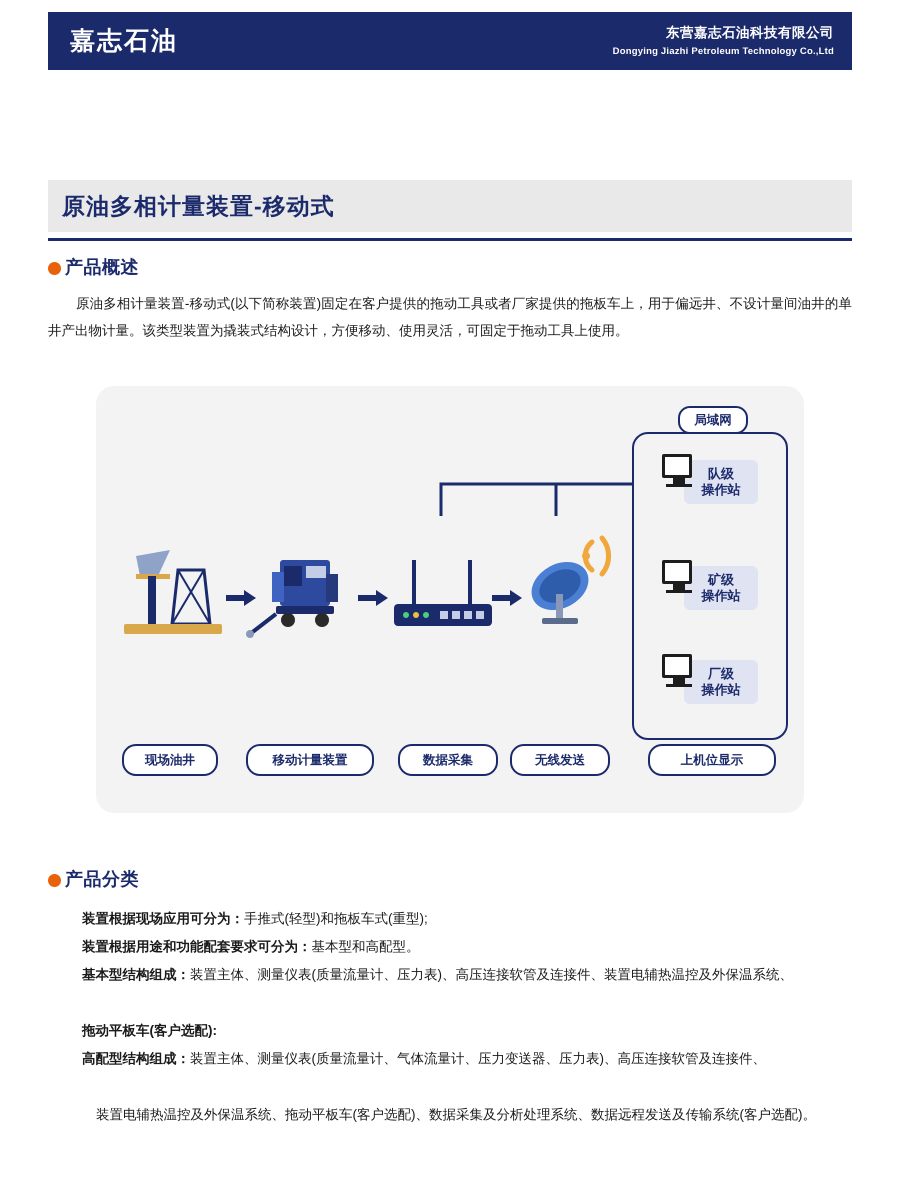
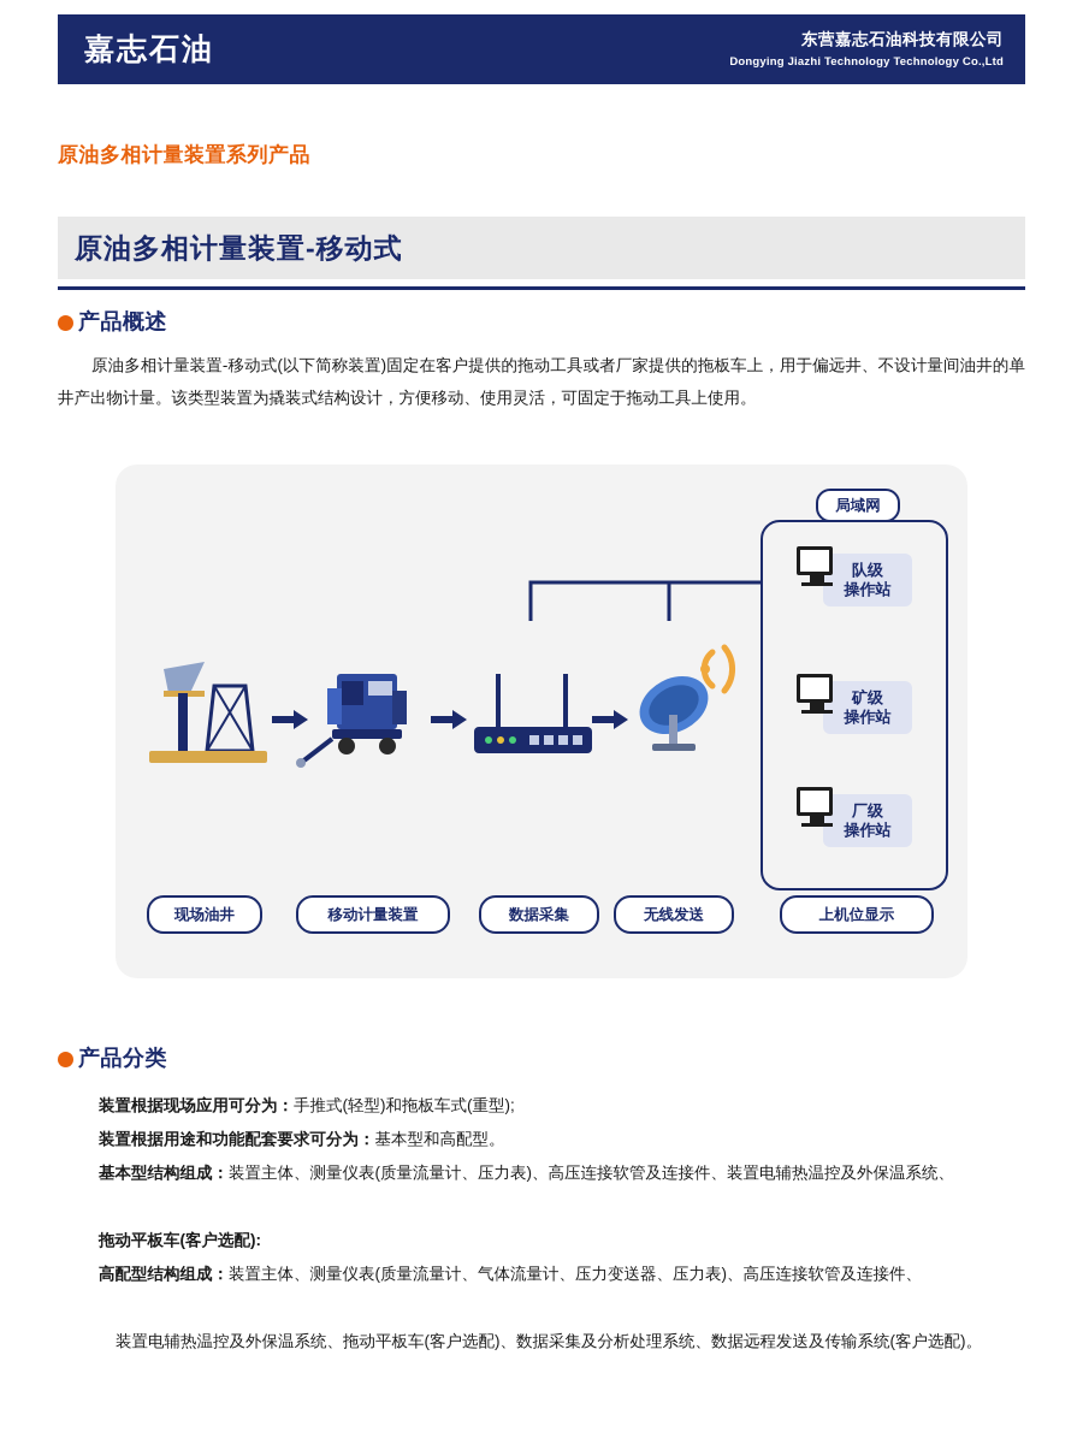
  嘉志石油
  东营嘉志石油科技有限公司
- Dongying Jiazhi Petroleum Technology Co.,Ltd
+ Dongying Jiazhi Technology Technology Co.,Ltd
+ 原油多相计量装置系列产品
  原油多相计量装置-移动式
  产品概述
  原油多相计量装置-移动式(以下简称装置)固定在客户提供的拖动工具或者厂家提供的拖板车上，用于偏远井、不设计量间油井的单井产出物计量。该类型装置为撬装式结构设计，方便移动、使用灵活，可固定于拖动工具上使用。
  局域网
  队级
  操作站
  矿级
  操作站
  厂级
  操作站
  现场油井
  移动计量装置
  数据采集
  无线发送
  上机位显示
  产品分类
  装置根据现场应用可分为：手推式(轻型)和拖板车式(重型);
  装置根据用途和功能配套要求可分为：基本型和高配型。
  基本型结构组成：装置主体、测量仪表(质量流量计、压力表)、高压连接软管及连接件、装置电辅热温控及外保温系统、
  拖动平板车(客户选配):
  高配型结构组成：装置主体、测量仪表(质量流量计、气体流量计、压力变送器、压力表)、高压连接软管及连接件、
  装置电辅热温控及外保温系统、拖动平板车(客户选配)、数据采集及分析处理系统、数据远程发送及传输系统(客户选配)。
